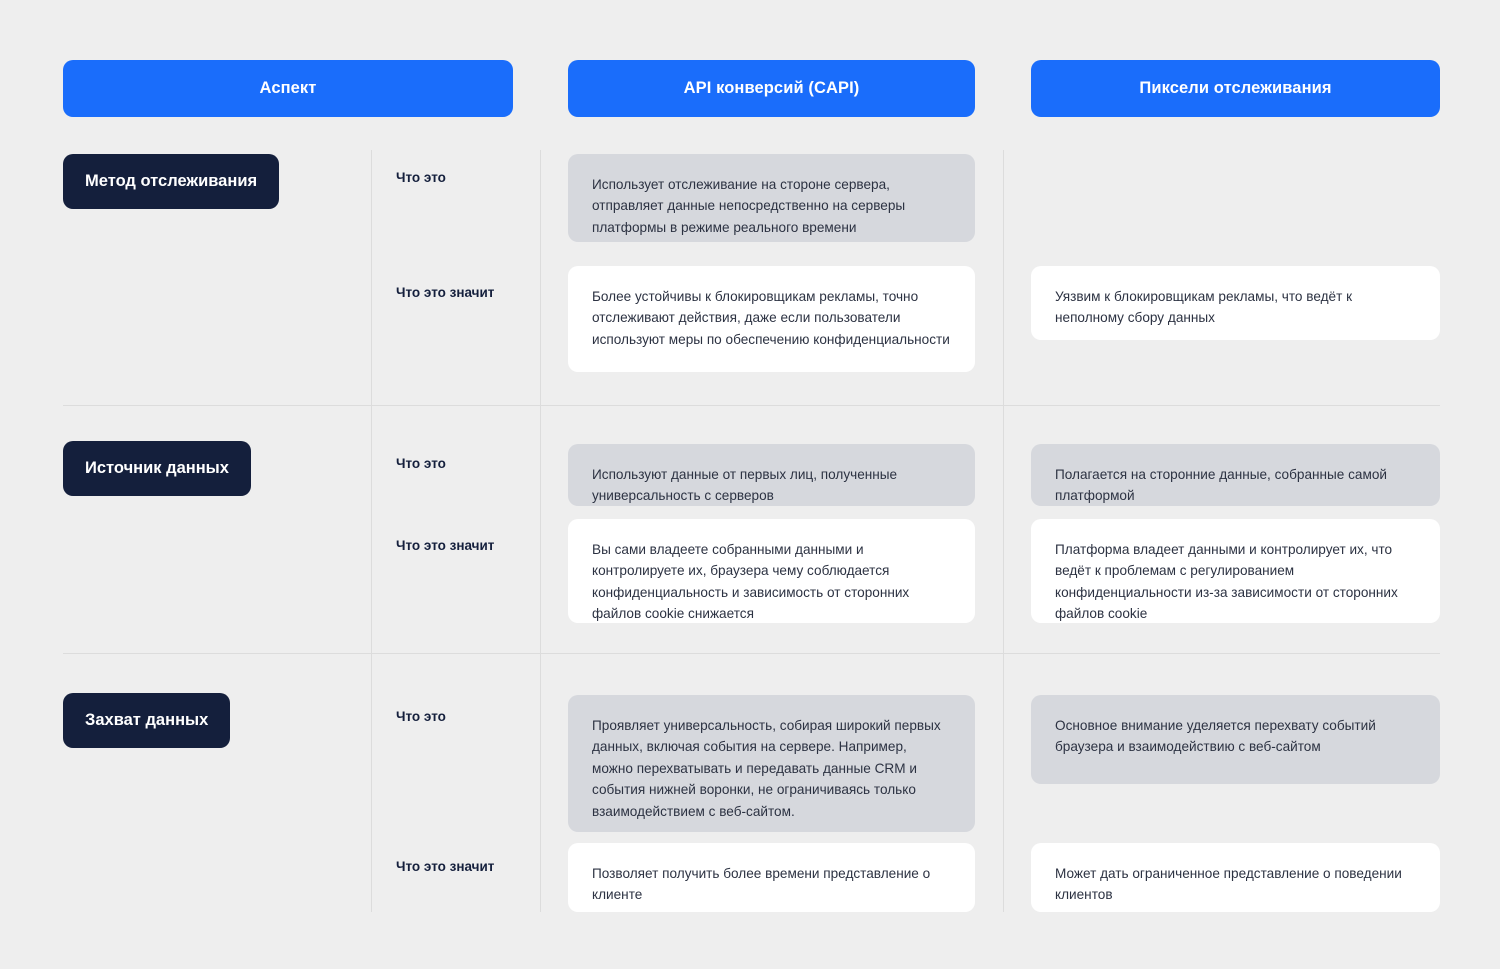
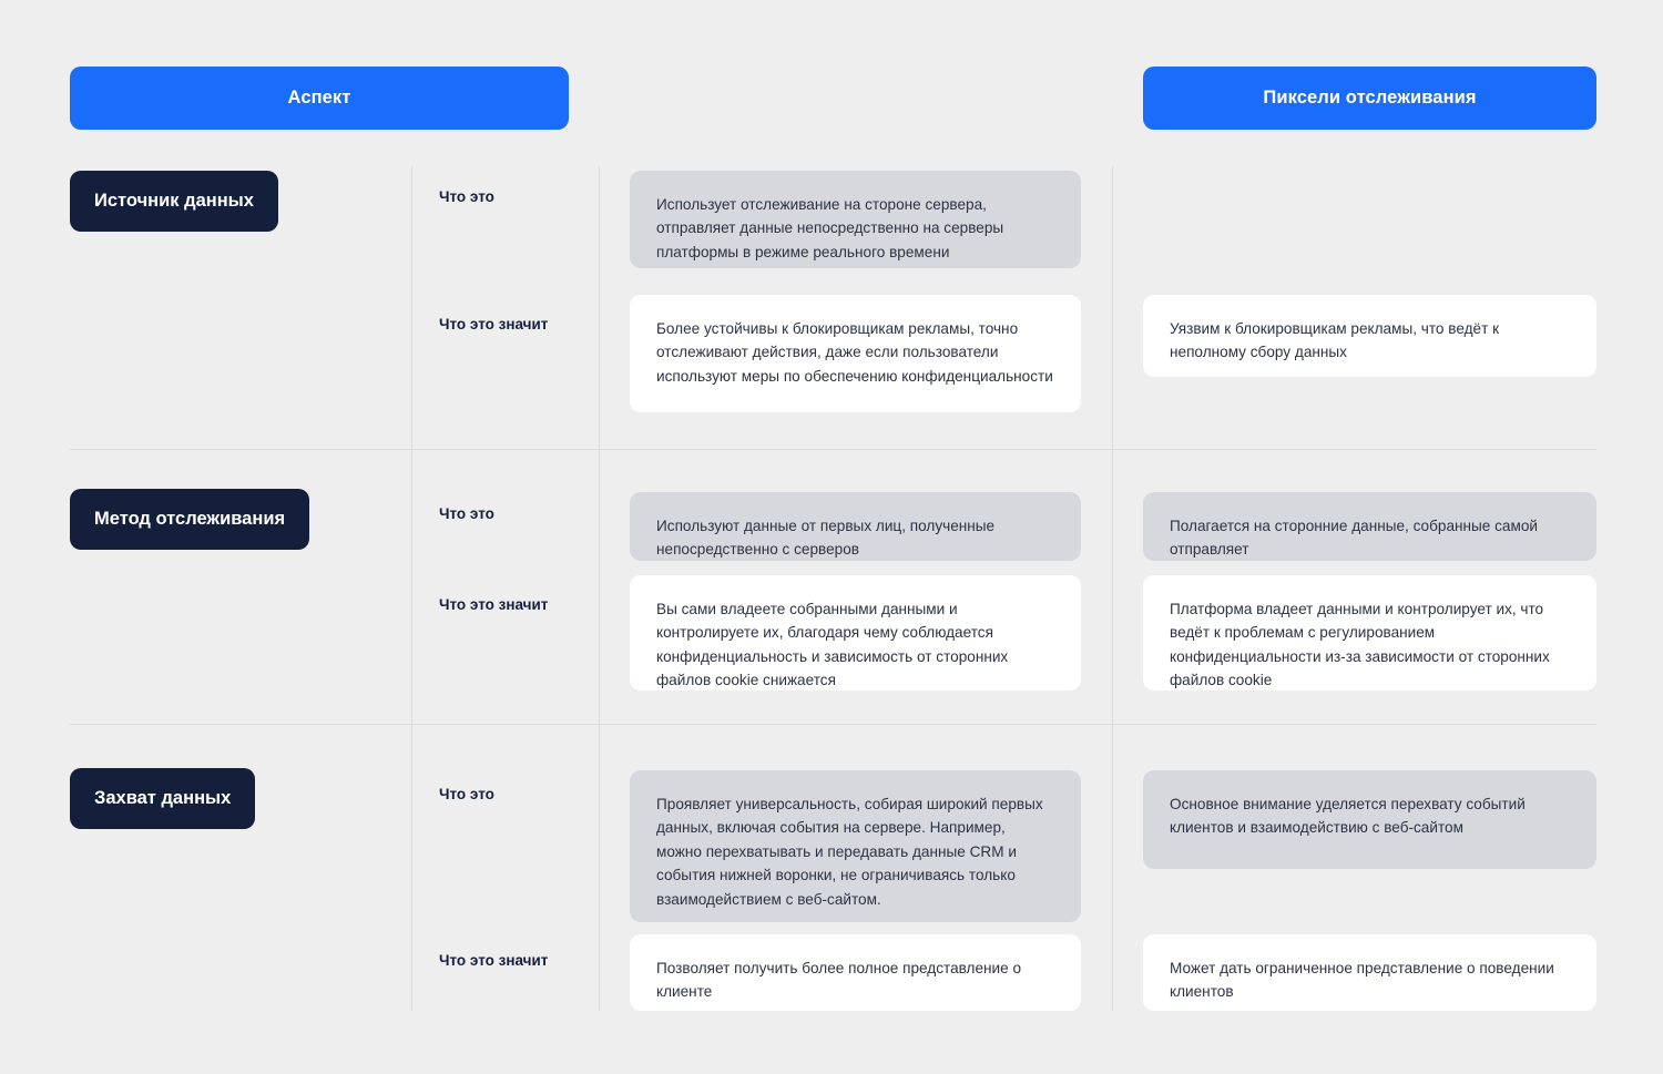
  Аспект
- API конверсий (CAPI)
  Пиксели отслеживания
- Метод отслеживания
+ Источник данных
  Что это
  Что это значит
  Использует отслеживание на стороне сервера, отправляет данные непосредственно на серверы платформы в режиме реального времени
  Более устойчивы к блокировщикам рекламы, точно отслеживают действия, даже если пользователи используют меры по обеспечению конфиденциальности
  Уязвим к блокировщикам рекламы, что ведёт к неполному сбору данных
- Источник данных
+ Метод отслеживания
  Что это
  Что это значит
- Используют данные от первых лиц, полученные универсальность с серверов
+ Используют данные от первых лиц, полученные непосредственно с серверов
- Вы сами владеете собранными данными и контролируете их, браузера чему соблюдается конфиденциальность и зависимость от сторонних файлов cookie снижается
+ Вы сами владеете собранными данными и контролируете их, благодаря чему соблюдается конфиденциальность и зависимость от сторонних файлов cookie снижается
- Полагается на сторонние данные, собранные самой платформой
+ Полагается на сторонние данные, собранные самой отправляет
  Платформа владеет данными и контролирует их, что ведёт к проблемам с регулированием конфиденциальности из-за зависимости от сторонних файлов cookie
  Захват данных
  Что это
  Что это значит
  Проявляет универсальность, собирая широкий первых данных, включая события на сервере. Например, можно перехватывать и передавать данные CRM и события нижней воронки, не ограничиваясь только взаимодействием с веб-сайтом.
- Позволяет получить более времени представление о клиенте
+ Позволяет получить более полное представление о клиенте
- Основное внимание уделяется перехвату событий браузера и взаимодействию с веб-сайтом
+ Основное внимание уделяется перехвату событий клиентов и взаимодействию с веб-сайтом
  Может дать ограниченное представление о поведении клиентов
